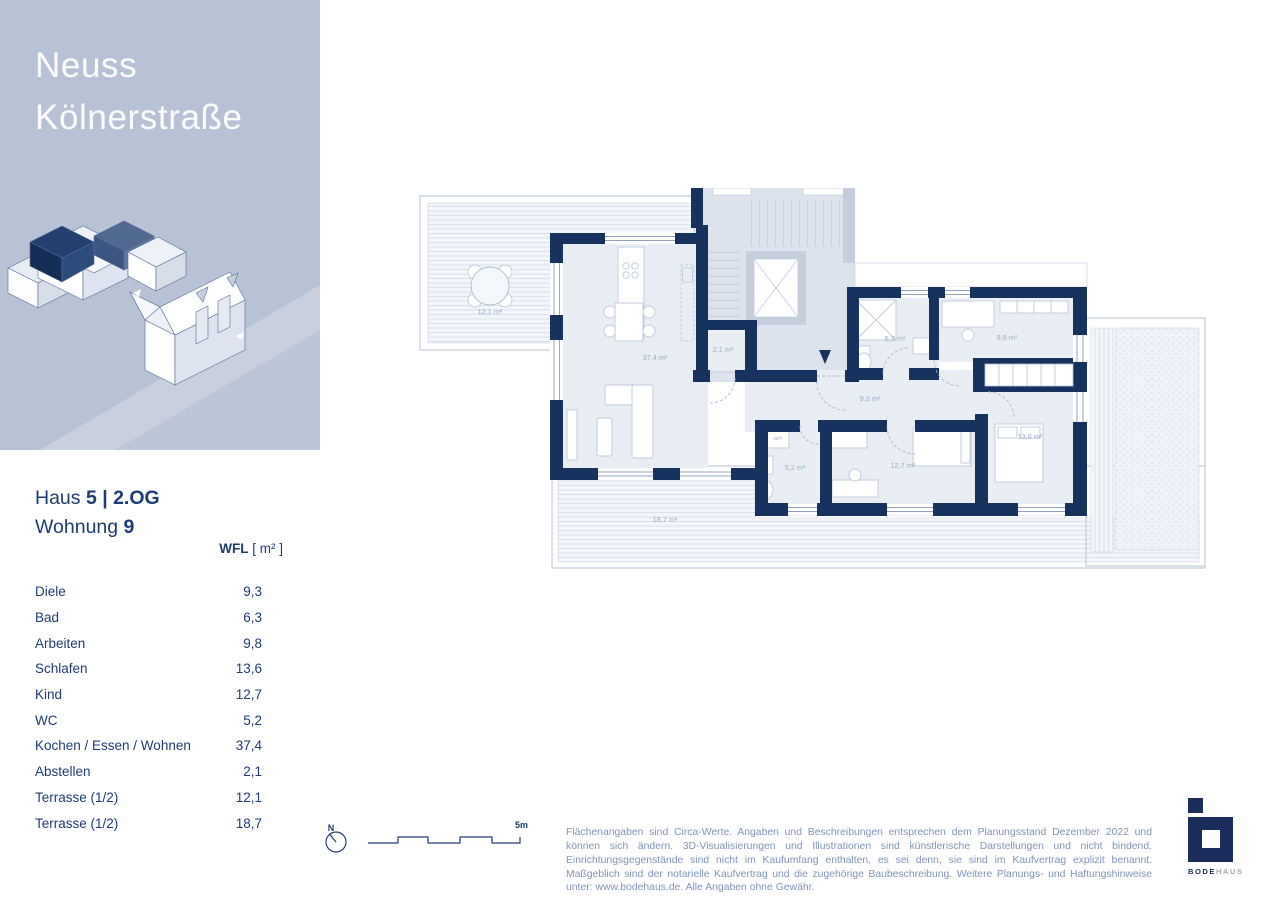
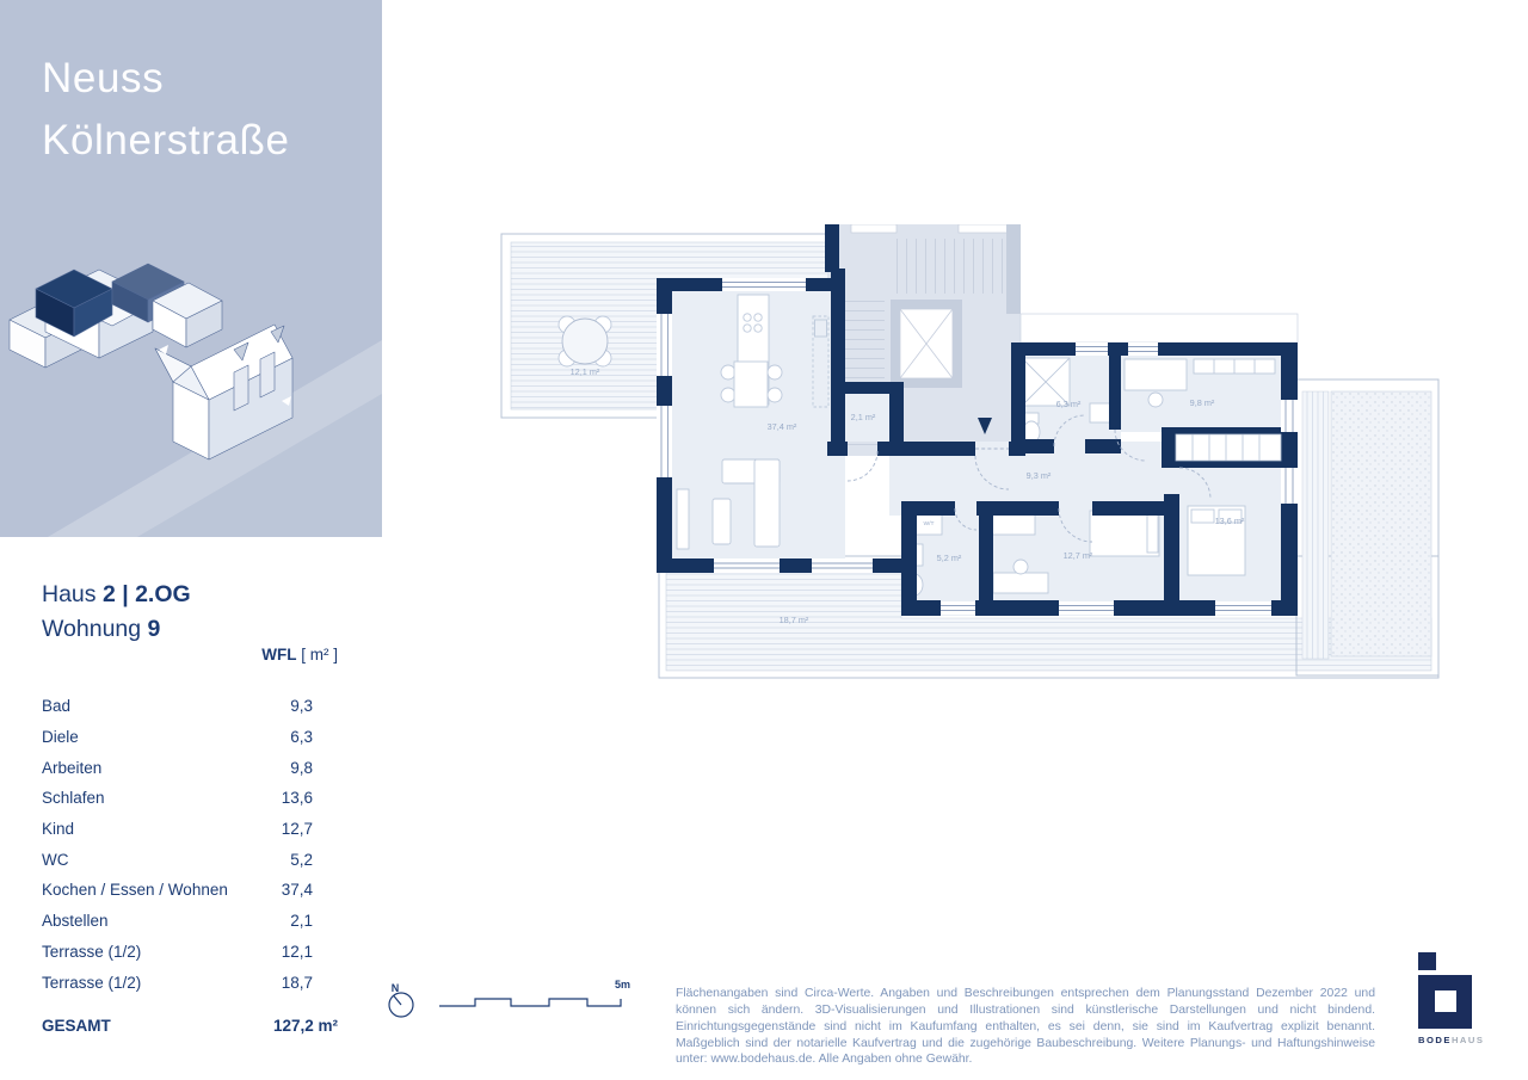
  Neuss
  Kölnerstraße
- Haus 5 | 2.OG
+ Haus 2 | 2.OG
  Wohnung 9
  WFL [ m² ]
- Diele
+ Bad
  9,3
- Bad
+ Diele
  6,3
  Arbeiten
  9,8
  Schlafen
  13,6
  Kind
  12,7
  WC
  5,2
  Kochen / Essen / Wohnen
  37,4
  Abstellen
  2,1
  Terrasse (1/2)
  12,1
  Terrasse (1/2)
  18,7
+ GESAMT
+ 127,2 m²
  12,1 m²
  37,4 m²
  2,1 m²
  6,3 m²
  9,8 m²
  9,3 m²
  5,2 m²
  12,7 m²
  13,6 m²
  18,7 m²
  N
  5m
  Flächenangaben sind Circa-Werte. Angaben und Beschreibungen entsprechen dem Planungsstand Dezember 2022 und können sich ändern. 3D-Visualisierungen und Illustrationen sind künstlerische Darstellungen und nicht bindend. Einrichtungsgegenstände sind nicht im Kaufumfang enthalten, es sei denn, sie sind im Kaufvertrag explizit benannt. Maßgeblich sind der notarielle Kaufvertrag und die zugehörige Baubeschreibung. Weitere Planungs- und Haftungshinweise unter: www.bodehaus.de. Alle Angaben ohne Gewähr.
  BODEHAUS
